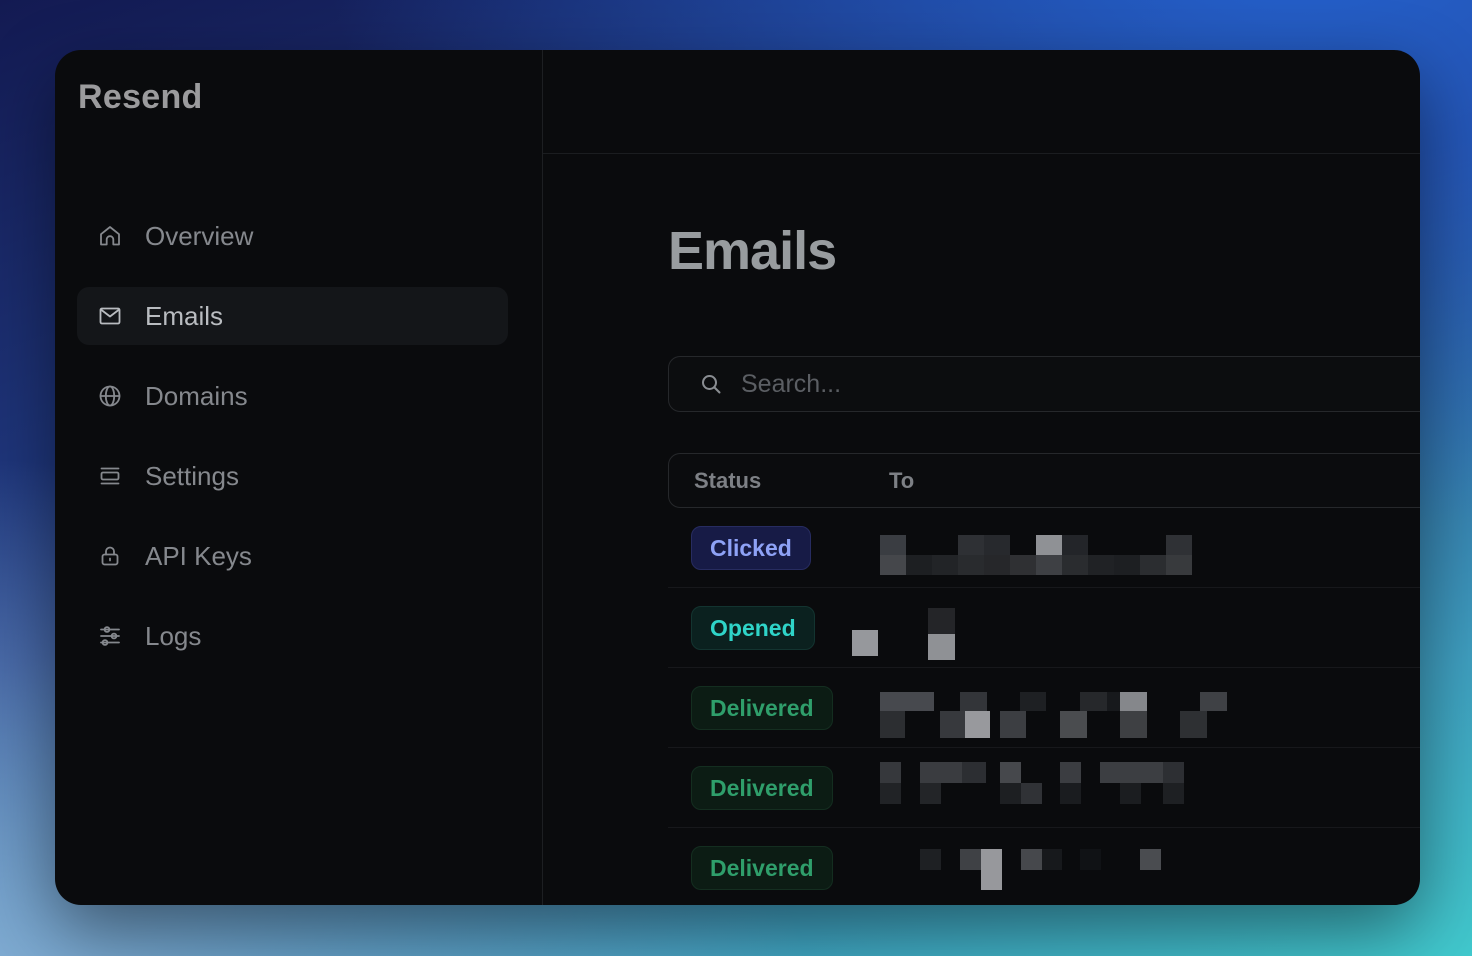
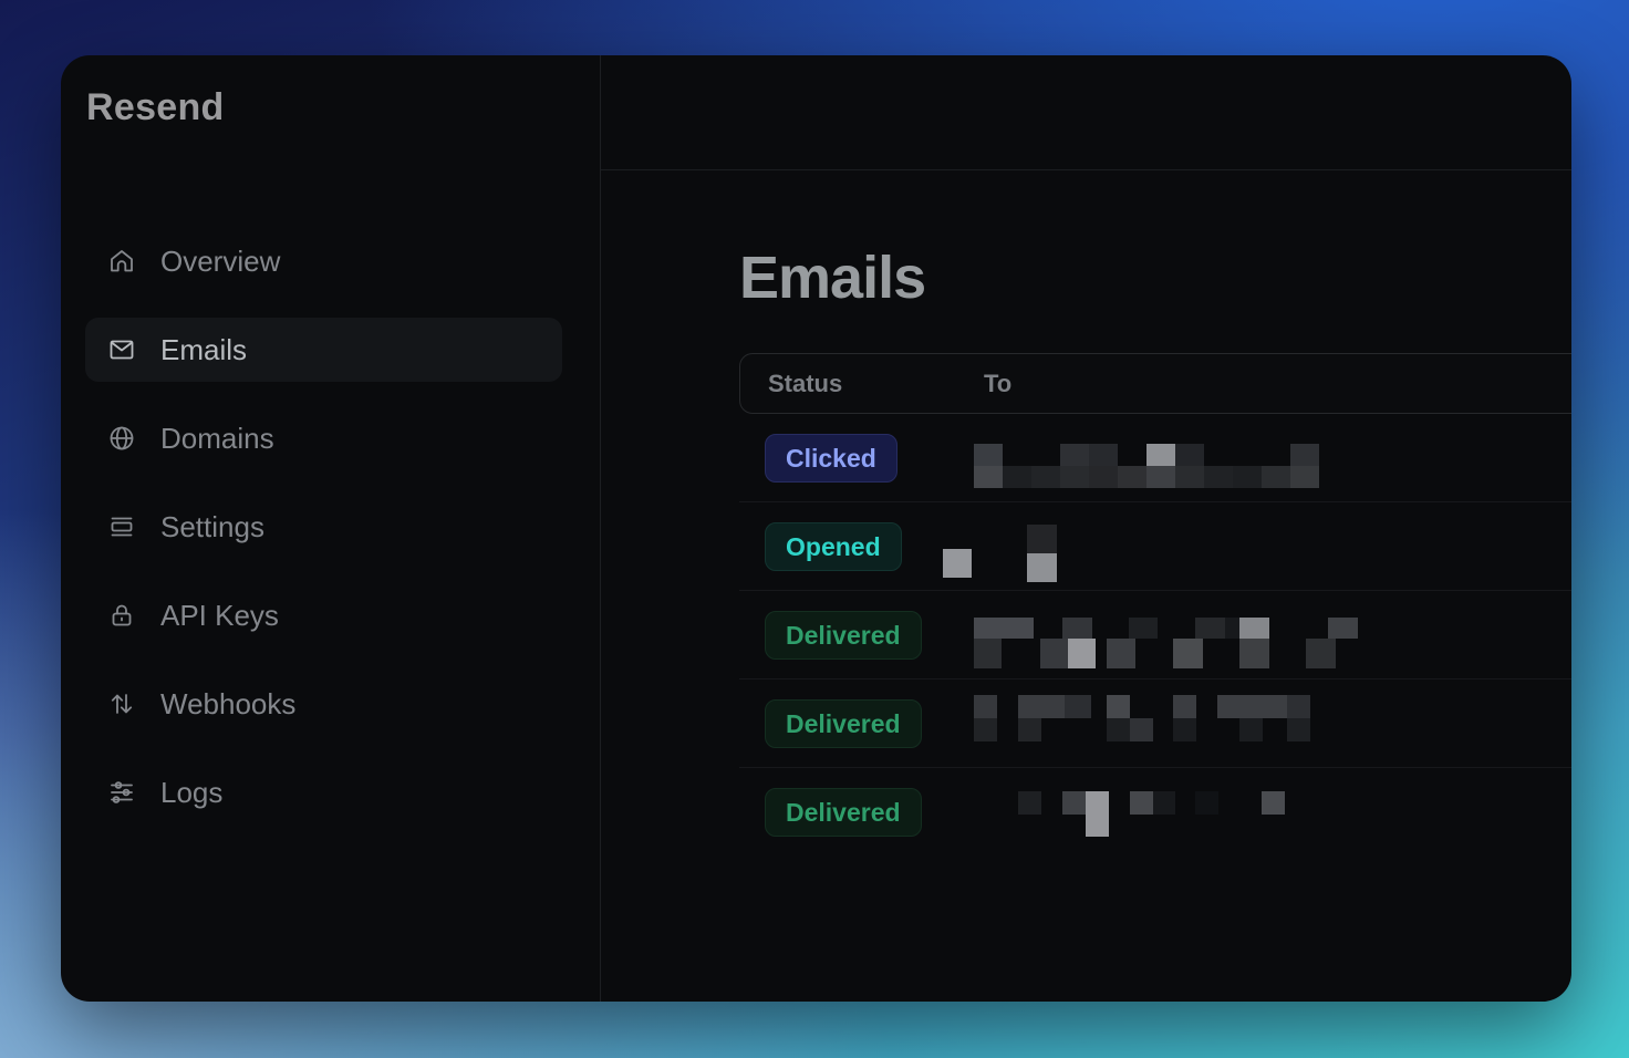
  Resend
  Overview
  Emails
  Domains
  Settings
  API Keys
+ Webhooks
  Logs
  Emails
- Search...
  Status
  To
  Clicked
  Opened
  Delivered
  Delivered
  Delivered
